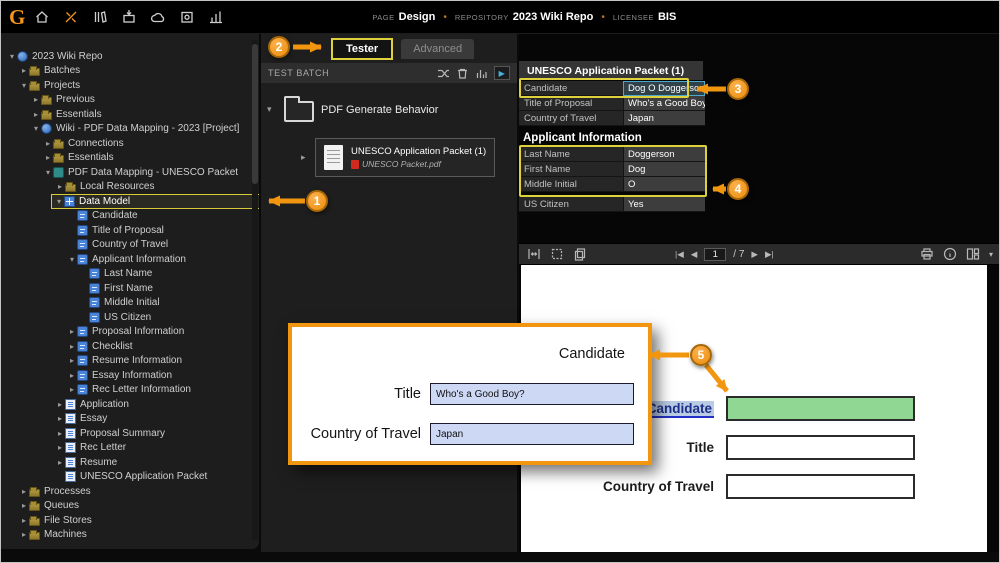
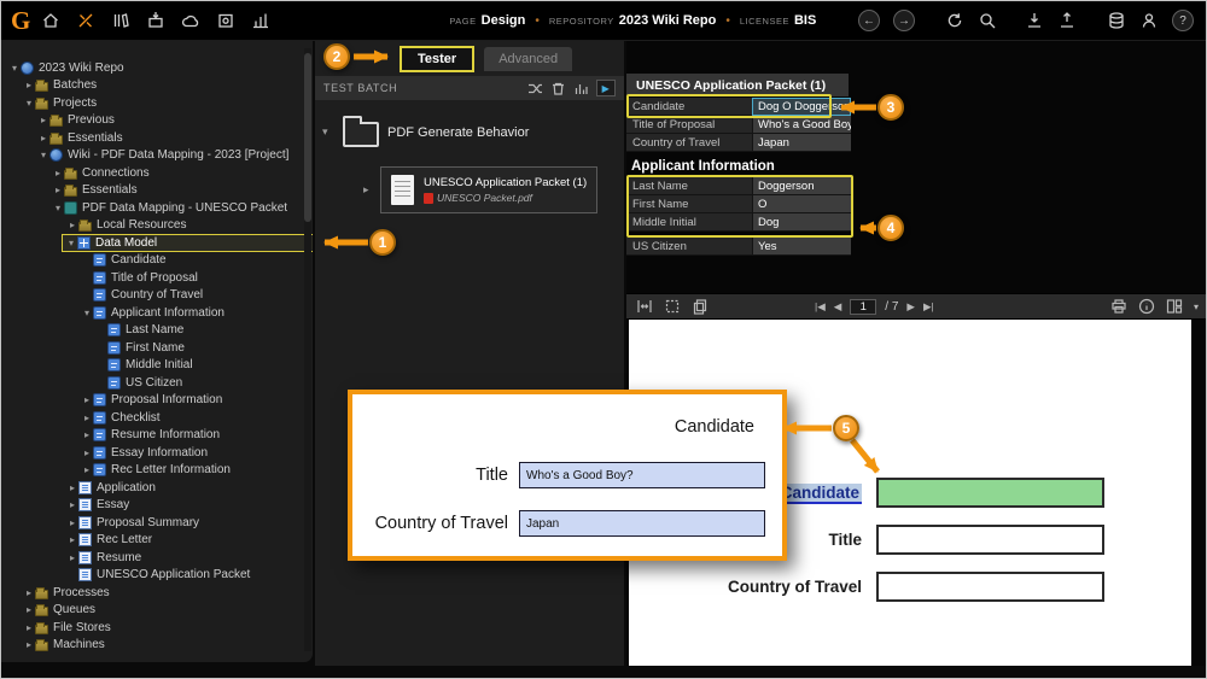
  G
  PAGE
  Design
  •
  REPOSITORY
  2023 Wiki Repo
  •
  LICENSEE
  BIS
+ ←
+ →
+ ?
  ▾
  2023 Wiki Repo
  ▸
  Batches
  ▾
  Projects
  ▸
  Previous
  ▸
  Essentials
  ▾
  Wiki - PDF Data Mapping - 2023 [Project]
  ▸
  Connections
  ▸
  Essentials
  ▾
  PDF Data Mapping - UNESCO Packet
  ▸
  Local Resources
  ▾
  Data Model
  Candidate
  Title of Proposal
  Country of Travel
  ▾
  Applicant Information
  Last Name
  First Name
  Middle Initial
  US Citizen
  ▸
  Proposal Information
  ▸
  Checklist
  ▸
  Resume Information
  ▸
  Essay Information
  ▸
  Rec Letter Information
  ▸
  Application
  ▸
  Essay
  ▸
  Proposal Summary
  ▸
  Rec Letter
  ▸
  Resume
  UNESCO Application Packet
  ▸
  Processes
  ▸
  Queues
  ▸
  File Stores
  ▸
  Machines
  Tester
  Advanced
  TEST BATCH
  ▶
  ▾
  PDF Generate Behavior
  ▸
  UNESCO Application Packet (1)
  UNESCO Packet.pdf
  UNESCO Application Packet (1)
  Candidate
  Dog O Doggerso
  Title of Proposal
  Who's a Good Boy
  Country of Travel
  Japan
  Applicant Information
  Last Name
  Doggerson
  First Name
- Dog
+ O
  Middle Initial
- O
+ Dog
  US Citizen
  Yes
  |◀
  ◀
  1
  / 7
  ▶
  ▶|
  ▾
  andidate
  Title
  Country of Travel
  Candidate
  Title
  Who's a Good Boy?
  Country of Travel
  Japan
  1
  2
  3
  4
  5
